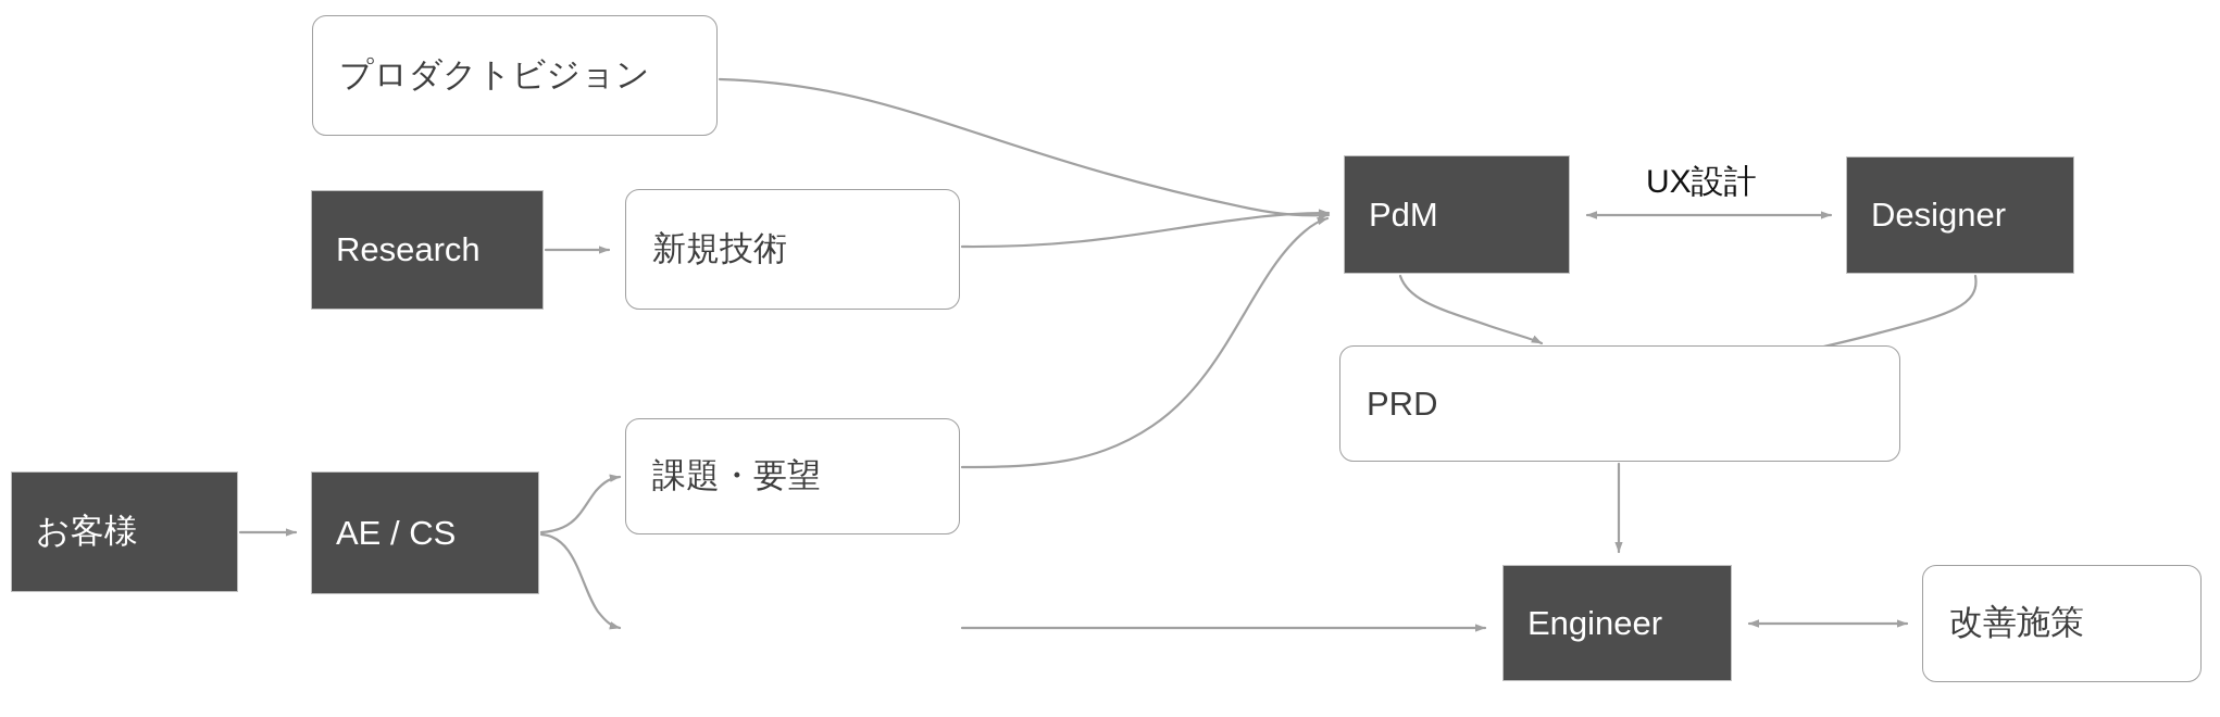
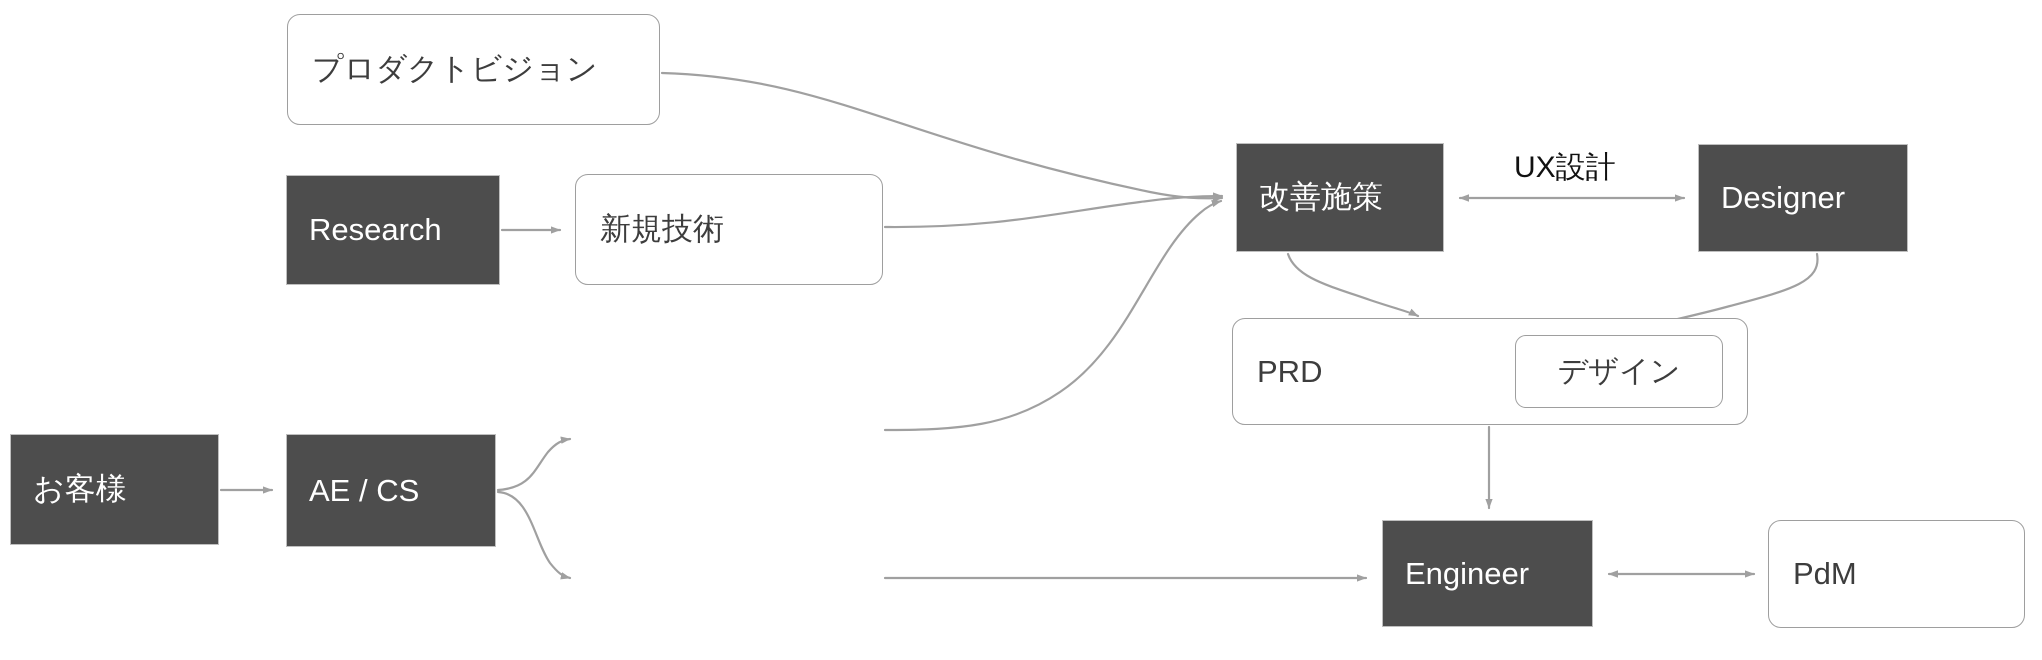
  プロダクトビジョン
  Research
  新規技術
  お客様
  AE / CS
- 課題・要望
- PdM
+ 改善施策
  Designer
  PRD
+ デザイン
  Engineer
- 改善施策
+ PdM
  UX設計
